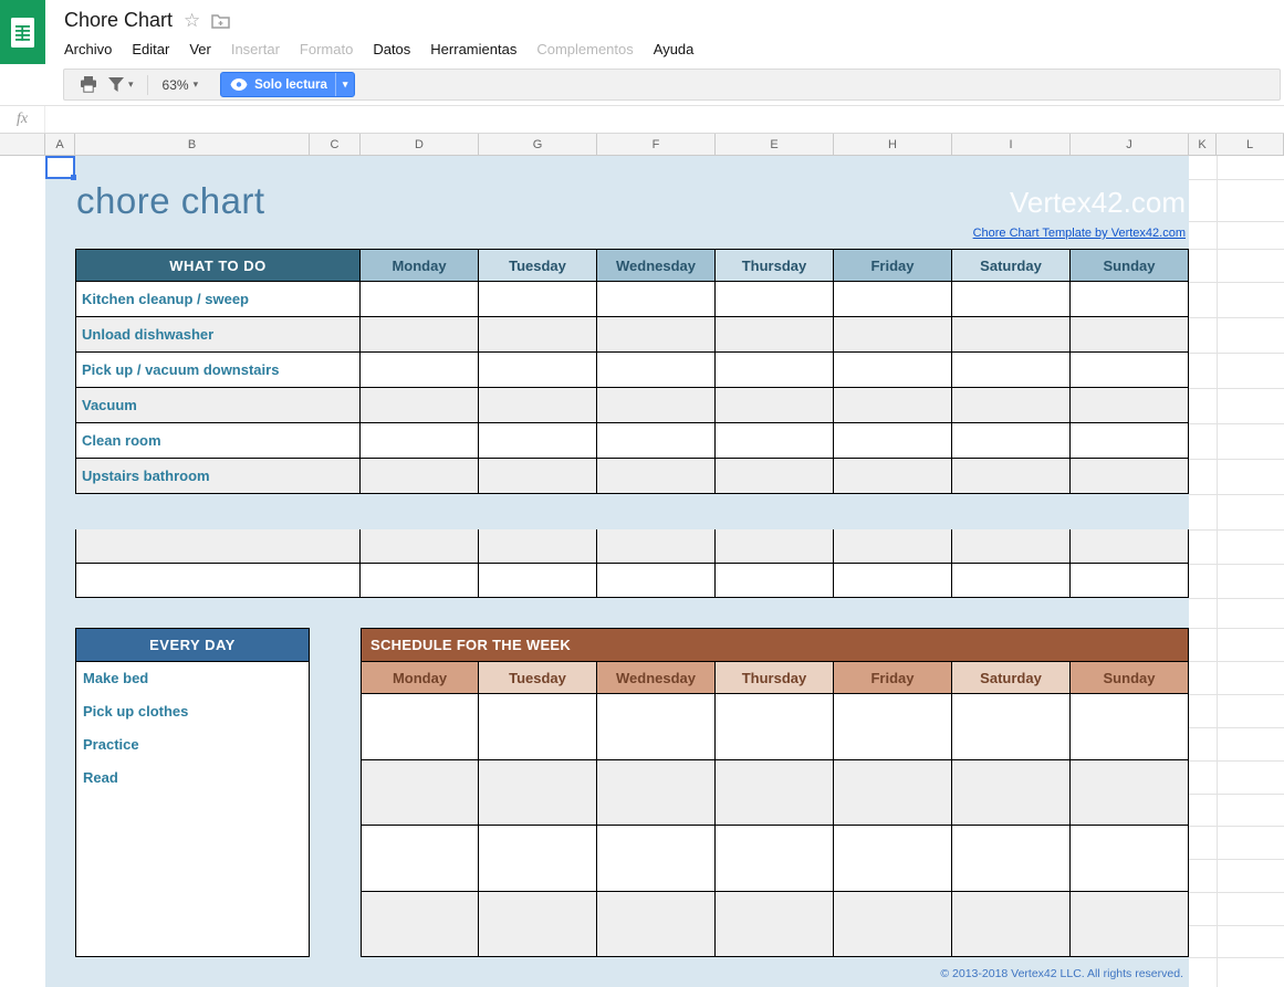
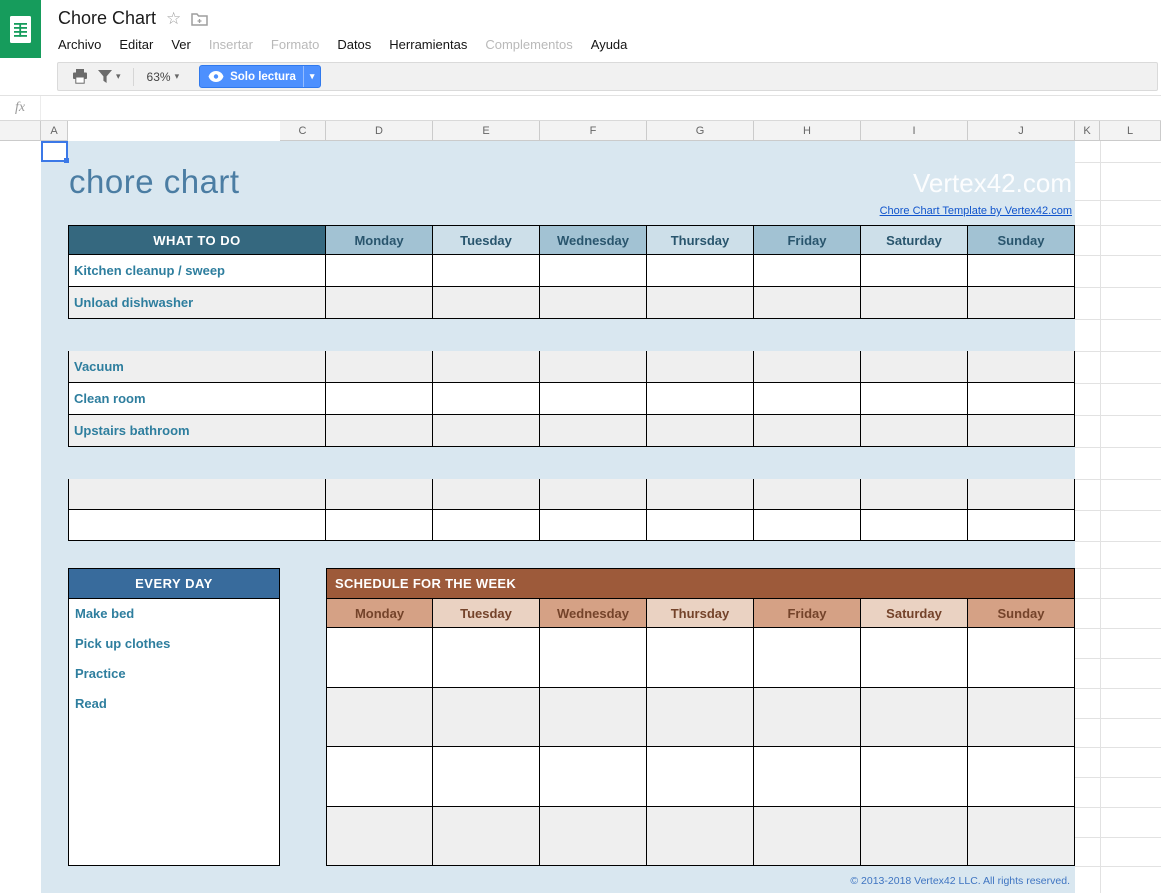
  Chore Chart
  ☆
  Archivo
  Editar
  Ver
  Insertar
  Formato
  Datos
  Herramientas
  Complementos
  Ayuda
  ▾
  63%
  ▾
  Solo lectura
  ▾
  fx
  A
- B
  C
  D
- G
+ E
  F
- E
+ G
  H
  I
  J
  K
  L
  chore chart
  Vertex42.com
  Chore Chart Template by Vertex42.com
  WHAT TO DO
  Monday
  Tuesday
  Wednesday
  Thursday
  Friday
  Saturday
  Sunday
  Kitchen cleanup / sweep
  Unload dishwasher
- Pick up / vacuum downstairs
  Vacuum
  Clean room
  Upstairs bathroom
  EVERY DAY
  Make bed
  Pick up clothes
  Practice
  Read
  SCHEDULE FOR THE WEEK
  Monday
  Tuesday
  Wednesday
  Thursday
  Friday
  Saturday
  Sunday
  © 2013-2018 Vertex42 LLC. All rights reserved.
